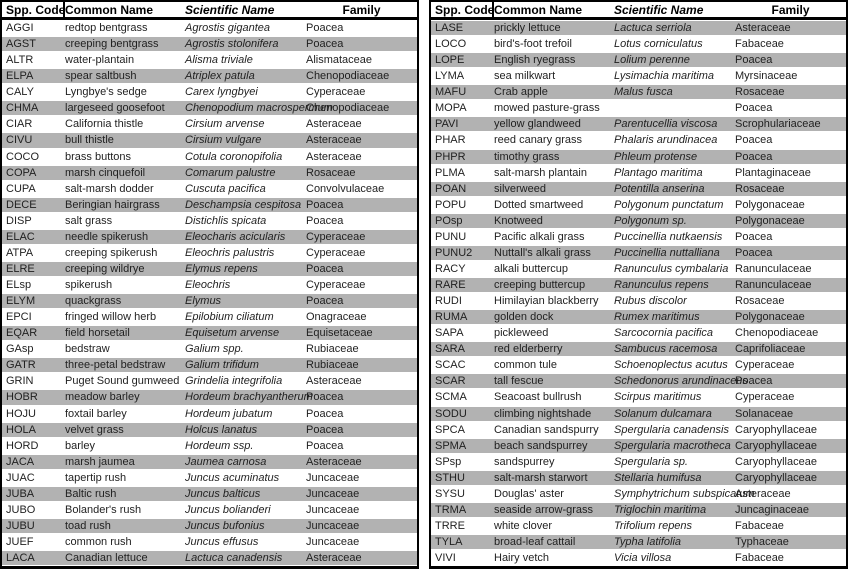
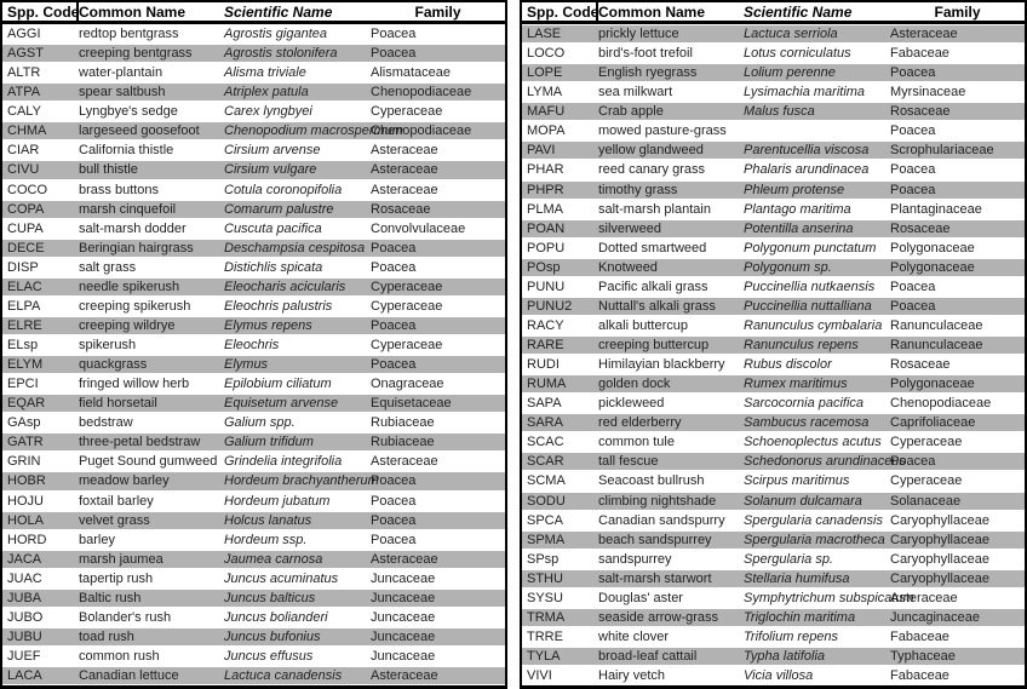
  Spp. Code
  Common Name
  Scientific Name
  Family
  AGGI
  redtop bentgrass
  Agrostis gigantea
  Poacea
  AGST
  creeping bentgrass
  Agrostis stolonifera
  Poacea
  ALTR
  water-plantain
  Alisma triviale
  Alismataceae
- ELPA
+ ATPA
  spear saltbush
  Atriplex patula
  Chenopodiaceae
  CALY
  Lyngbye's sedge
  Carex lyngbyei
  Cyperaceae
  CHMA
  largeseed goosefoot
  Chenopodium macrospe
  Chenopodiaceae
  CIAR
  California thistle
  Cirsium arvense
  Asteraceae
  CIVU
  bull thistle
  Cirsium vulgare
  Asteraceae
  COCO
  brass buttons
  Cotula coronopifolia
  Asteraceae
  COPA
  marsh cinquefoil
  Comarum palustre
  Rosaceae
  CUPA
  salt-marsh dodder
  Cuscuta pacifica
  Convolvulaceae
  DECE
  Beringian hairgrass
  Deschampsia cespitosa
  Poacea
  DISP
  salt grass
  Distichlis spicata
  Poacea
  ELAC
  needle spikerush
  Eleocharis acicularis
  Cyperaceae
- ATPA
+ ELPA
  creeping spikerush
  Eleochris palustris
  Cyperaceae
  ELRE
  creeping wildrye
  Elymus repens
  Poacea
  ELsp
  spikerush
  Eleochris
  Cyperaceae
  ELYM
  quackgrass
  Elymus
  Poacea
  EPCI
  fringed willow herb
  Epilobium ciliatum
  Onagraceae
  EQAR
  field horsetail
  Equisetum arvense
  Equisetaceae
  GAsp
  bedstraw
  Galium spp.
  Rubiaceae
  GATR
  three-petal bedstraw
  Galium trifidum
  Rubiaceae
  GRIN
  Puget Sound gumweed
  Grindelia integrifolia
  Asteraceae
  HOBR
  meadow barley
  Hordeum brachyantheru
  Poacea
  HOJU
  foxtail barley
  Hordeum jubatum
  Poacea
  HOLA
  velvet grass
  Holcus lanatus
  Poacea
  HORD
  barley
  Hordeum ssp.
  Poacea
  JACA
  marsh jaumea
  Jaumea carnosa
  Asteraceae
  JUAC
  tapertip rush
  Juncus acuminatus
  Juncaceae
  JUBA
  Baltic rush
  Juncus balticus
  Juncaceae
  JUBO
  Bolander's rush
  Juncus bolianderi
  Juncaceae
  JUBU
  toad rush
  Juncus bufonius
  Juncaceae
  JUEF
  common rush
  Juncus effusus
  Juncaceae
  LACA
  Canadian lettuce
  Lactuca canadensis
  Asteraceae
  Spp. Code
  Common Name
  Scientific Name
  Family
  LASE
  prickly lettuce
  Lactuca serriola
  Asteraceae
  LOCO
  bird's-foot trefoil
  Lotus corniculatus
  Fabaceae
  LOPE
  English ryegrass
  Lolium perenne
  Poacea
  LYMA
  sea milkwart
  Lysimachia maritima
  Myrsinaceae
  MAFU
  Crab apple
  Malus fusca
  Rosaceae
  MOPA
  mowed pasture-grass
  Poacea
  PAVI
  yellow glandweed
  Parentucellia viscosa
  Scrophulariaceae
  PHAR
  reed canary grass
  Phalaris arundinacea
  Poacea
  PHPR
  timothy grass
  Phleum protense
  Poacea
  PLMA
  salt-marsh plantain
  Plantago maritima
  Plantaginaceae
  POAN
  silverweed
  Potentilla anserina
  Rosaceae
  POPU
  Dotted smartweed
  Polygonum punctatum
  Polygonaceae
  POsp
  Knotweed
  Polygonum sp.
  Polygonaceae
  PUNU
  Pacific alkali grass
  Puccinellia nutkaensis
  Poacea
  PUNU2
  Nuttall's alkali grass
  Puccinellia nuttalliana
  Poacea
  RACY
  alkali buttercup
  Ranunculus cymbalaria
  Ranunculaceae
  RARE
  creeping buttercup
  Ranunculus repens
  Ranunculaceae
  RUDI
  Himilayian blackberry
  Rubus discolor
  Rosaceae
  RUMA
  golden dock
  Rumex maritimus
  Polygonaceae
  SAPA
  pickleweed
  Sarcocornia pacifica
  Chenopodiaceae
  SARA
  red elderberry
  Sambucus racemosa
  Caprifoliaceae
  SCAC
  common tule
  Schoenoplectus acutus
  Cyperaceae
  SCAR
  tall fescue
  Schedonorus arundinace
  Poacea
  SCMA
  Seacoast bullrush
  Scirpus maritimus
  Cyperaceae
  SODU
  climbing nightshade
  Solanum dulcamara
  Solanaceae
  SPCA
  Canadian sandspurry
  Spergularia canadensis
  Caryophyllaceae
  SPMA
  beach sandspurrey
  Spergularia macrotheca
  Caryophyllaceae
  SPsp
  sandspurrey
  Spergularia sp.
  Caryophyllaceae
  STHU
  salt-marsh starwort
  Stellaria humifusa
  Caryophyllaceae
  SYSU
  Douglas' aster
  Symphytrichum subspica
  Asteraceae
  TRMA
  seaside arrow-grass
  Triglochin maritima
  Juncaginaceae
  TRRE
  white clover
  Trifolium repens
  Fabaceae
  TYLA
  broad-leaf cattail
  Typha latifolia
  Typhaceae
  VIVI
  Hairy vetch
  Vicia villosa
  Fabaceae
